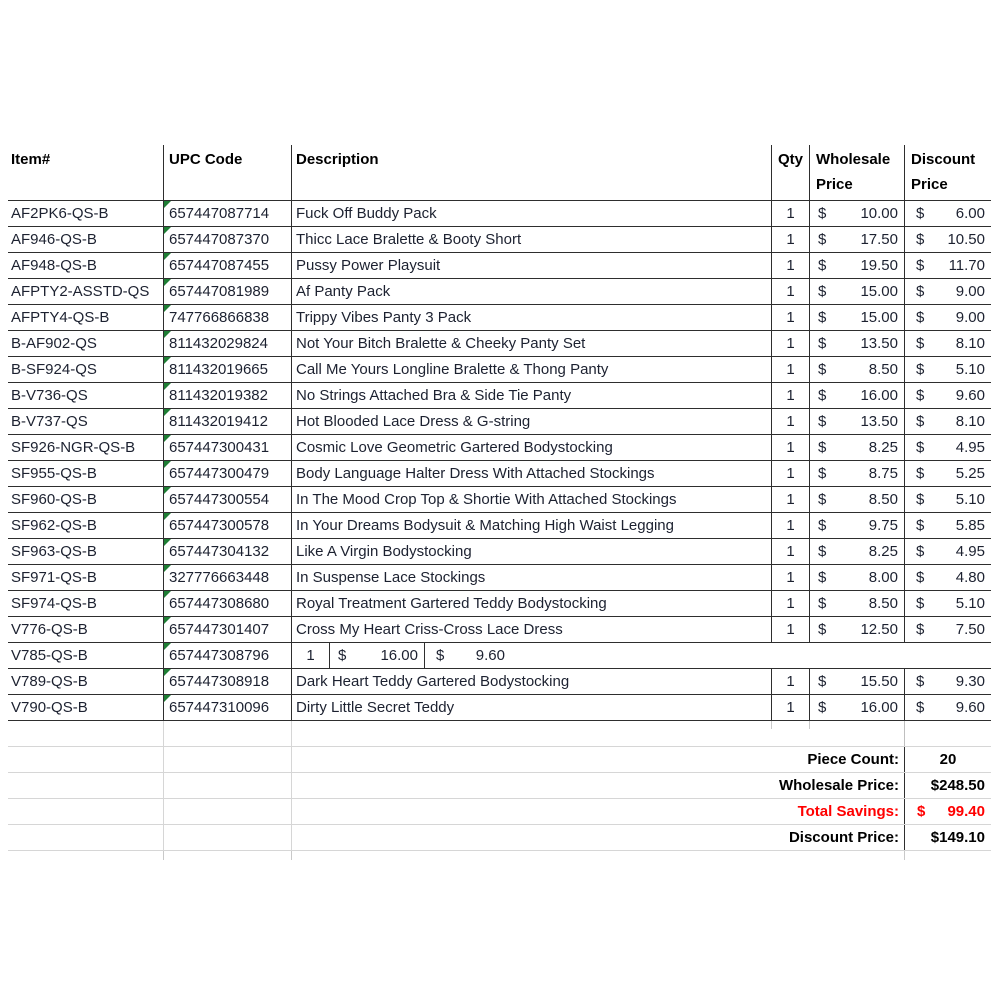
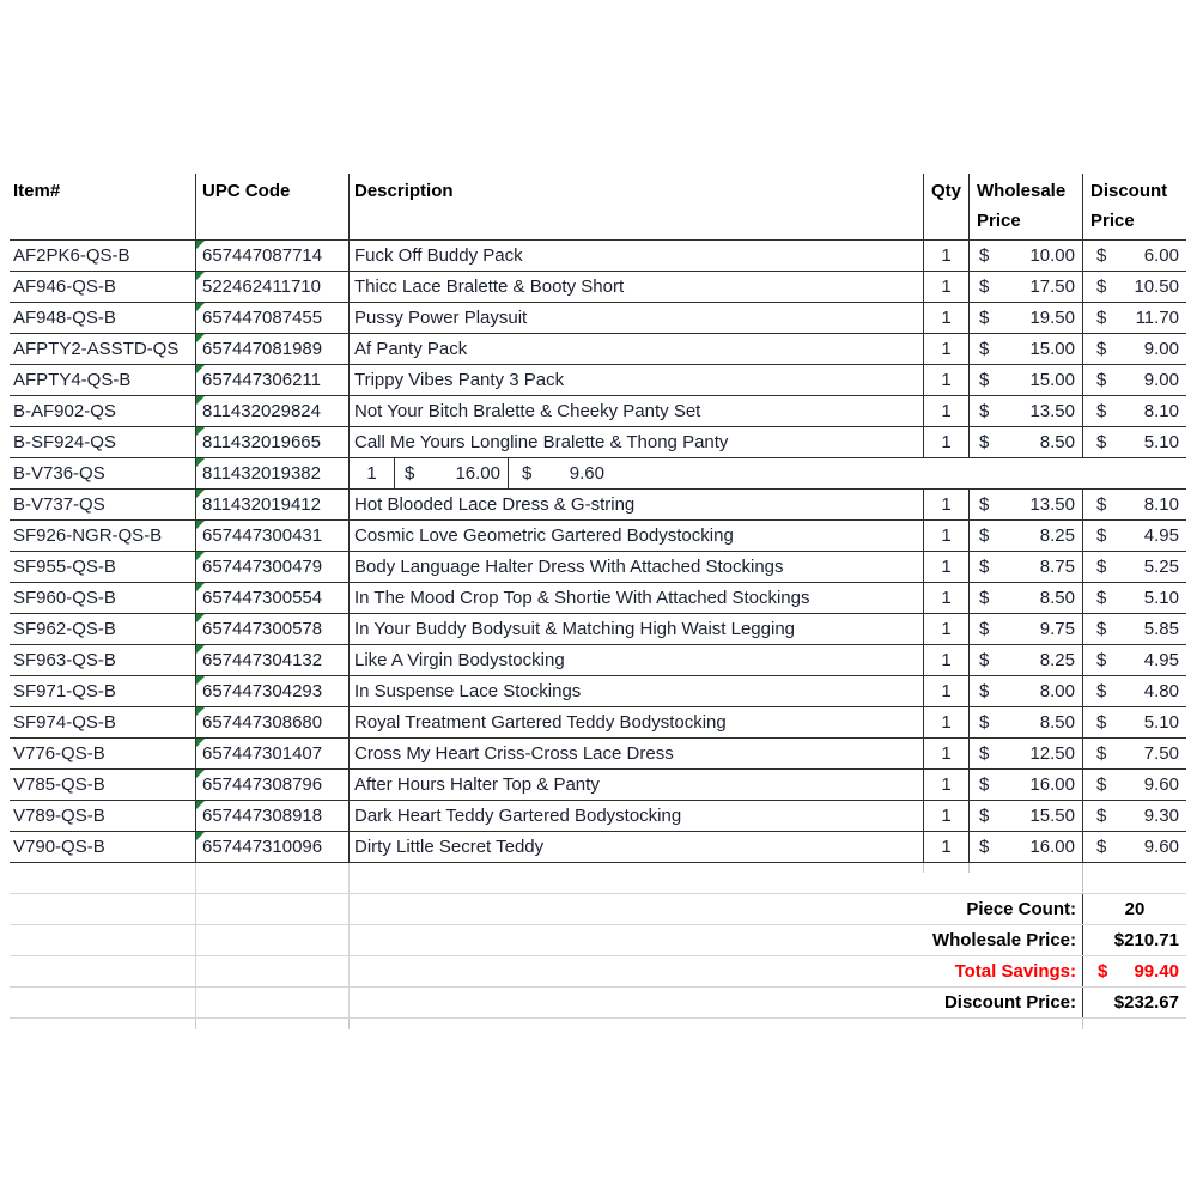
  Item#
  UPC Code
  Description
  Qty
  Wholesale
  Price
  Discount
  Price
  AF2PK6-QS-B
  657447087714
  Fuck Off Buddy Pack
  1
  $
  10.00
  $
  6.00
  AF946-QS-B
- 657447087370
+ 522462411710
  Thicc Lace Bralette & Booty Short
  1
  $
  17.50
  $
  10.50
  AF948-QS-B
  657447087455
  Pussy Power Playsuit
  1
  $
  19.50
  $
  11.70
  AFPTY2-ASSTD-QS
  657447081989
  Af Panty Pack
  1
  $
  15.00
  $
  9.00
  AFPTY4-QS-B
- 747766866838
+ 657447306211
  Trippy Vibes Panty 3 Pack
  1
  $
  15.00
  $
  9.00
  B-AF902-QS
  811432029824
  Not Your Bitch Bralette & Cheeky Panty Set
  1
  $
  13.50
  $
  8.10
  B-SF924-QS
  811432019665
  Call Me Yours Longline Bralette & Thong Panty
  1
  $
  8.50
  $
  5.10
  B-V736-QS
  811432019382
- No Strings Attached Bra & Side Tie Panty
  1
  $
  16.00
  $
  9.60
  B-V737-QS
  811432019412
  Hot Blooded Lace Dress & G-string
  1
  $
  13.50
  $
  8.10
  SF926-NGR-QS-B
  657447300431
  Cosmic Love Geometric Gartered Bodystocking
  1
  $
  8.25
  $
  4.95
  SF955-QS-B
  657447300479
  Body Language Halter Dress With Attached Stockings
  1
  $
  8.75
  $
  5.25
  SF960-QS-B
  657447300554
  In The Mood Crop Top & Shortie With Attached Stockings
  1
  $
  8.50
  $
  5.10
  SF962-QS-B
  657447300578
- In Your Dreams Bodysuit & Matching High Waist Legging
+ In Your Buddy Bodysuit & Matching High Waist Legging
  1
  $
  9.75
  $
  5.85
  SF963-QS-B
  657447304132
  Like A Virgin Bodystocking
  1
  $
  8.25
  $
  4.95
  SF971-QS-B
- 327776663448
+ 657447304293
  In Suspense Lace Stockings
  1
  $
  8.00
  $
  4.80
  SF974-QS-B
  657447308680
  Royal Treatment Gartered Teddy Bodystocking
  1
  $
  8.50
  $
  5.10
  V776-QS-B
  657447301407
  Cross My Heart Criss-Cross Lace Dress
  1
  $
  12.50
  $
  7.50
  V785-QS-B
  657447308796
+ After Hours Halter Top & Panty
  1
  $
  16.00
  $
  9.60
  V789-QS-B
  657447308918
  Dark Heart Teddy Gartered Bodystocking
  1
  $
  15.50
  $
  9.30
  V790-QS-B
  657447310096
  Dirty Little Secret Teddy
  1
  $
  16.00
  $
  9.60
  Piece Count:
  20
  Wholesale Price:
- $248.50
+ $210.71
  Total Savings:
  $
  99.40
  Discount Price:
- $149.10
+ $232.67
